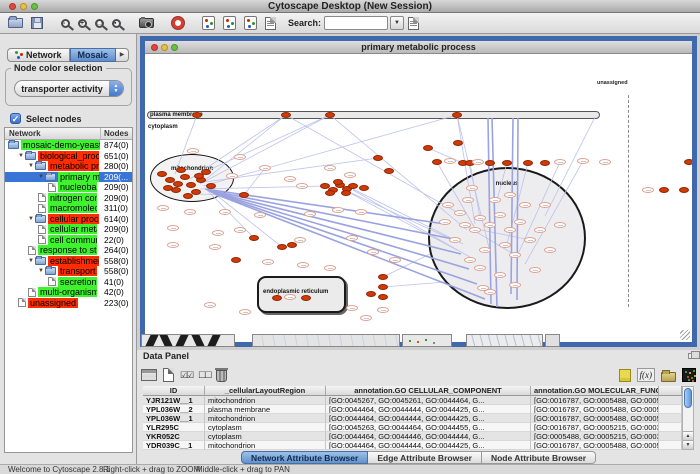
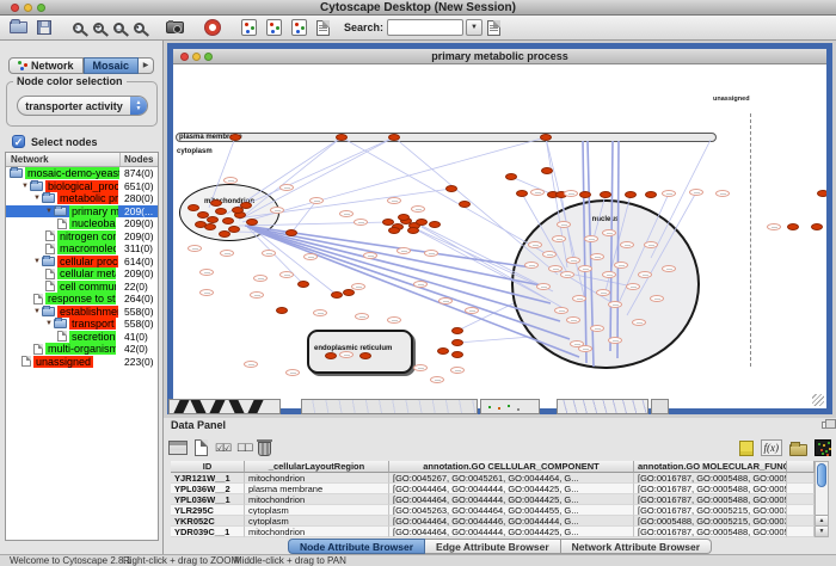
  Cytoscape Desktop (New Session)
  Search:
  Network
  Mosaic
  Node color selection
  transporter activity
  ✓
  Select nodes
  Network
  Nodes
  mosaic-demo-yeas
  874(0)
  biological_proc
  651(0)
  280(0)
  209(...
  nucleoba
  209(0)
  nitrogen co
  209(0)
  macromolec
  311(0)
  cellular proc
  614(0)
  cellular met
  209(0)
  22(0)
  response to st
  264(0)
  558(0)
  transport
  558(0)
  secretion
  41(0)
  multi-organism
  42(0)
  unassigned
  223(0)
  primary metabolic process
  Data Panel
  f(x)
  ID
  _cellularLayoutRegion
  annotation.GO CELLULAR_COMPONENT
  annotation.GO MOLECULAR_FUNC
  YJR121W__1
  mitochondrion
  [GO:0045267, GO:0045261, GO:0044464, G...
  [GO:0016787, GO:0005488, GO:0005
  YPL036W__2
  plasma membrane
  [GO:0044464, GO:0044444, GO:0044425, G...
  [GO:0016787, GO:0005488, GO:0005
  YPL036W__1
  mitochondrion
  [GO:0044464, GO:0044444, GO:0044425, G...
  [GO:0016787, GO:0005488, GO:0005
  YLR295C
  cytoplasm
  [GO:0045263, GO:0044464, GO:0044455, G...
  [GO:0016787, GO:0005215, GO:0003
  YKR052C
  cytoplasm
  [GO:0044464, GO:0044446, GO:0044444, G...
  [GO:0005488, GO:0005215, GO:0003
  YDR039C__1
  mitochondrion
  [GO:0044464, GO:0044444, GO:0044425, G...
  [GO:0016787, GO:0005488, GO:0005
- Network Attribute Browser
+ Node Attribute Browser
  Edge Attribute Browser
- Node Attribute Browser
+ Network Attribute Browser
  Welcome to Cytoscape 2.8.1
  Right-click + drag to ZOOM
  Middle-click + drag to PAN
